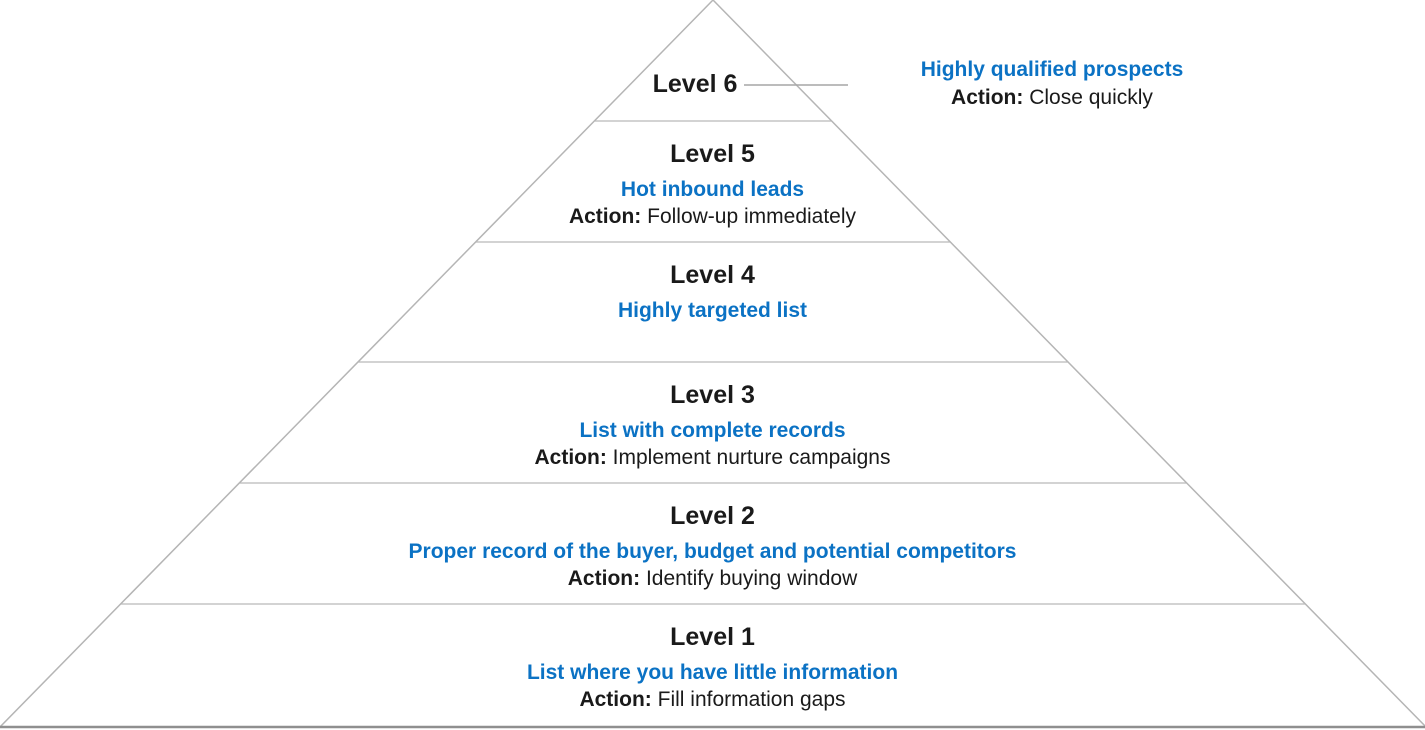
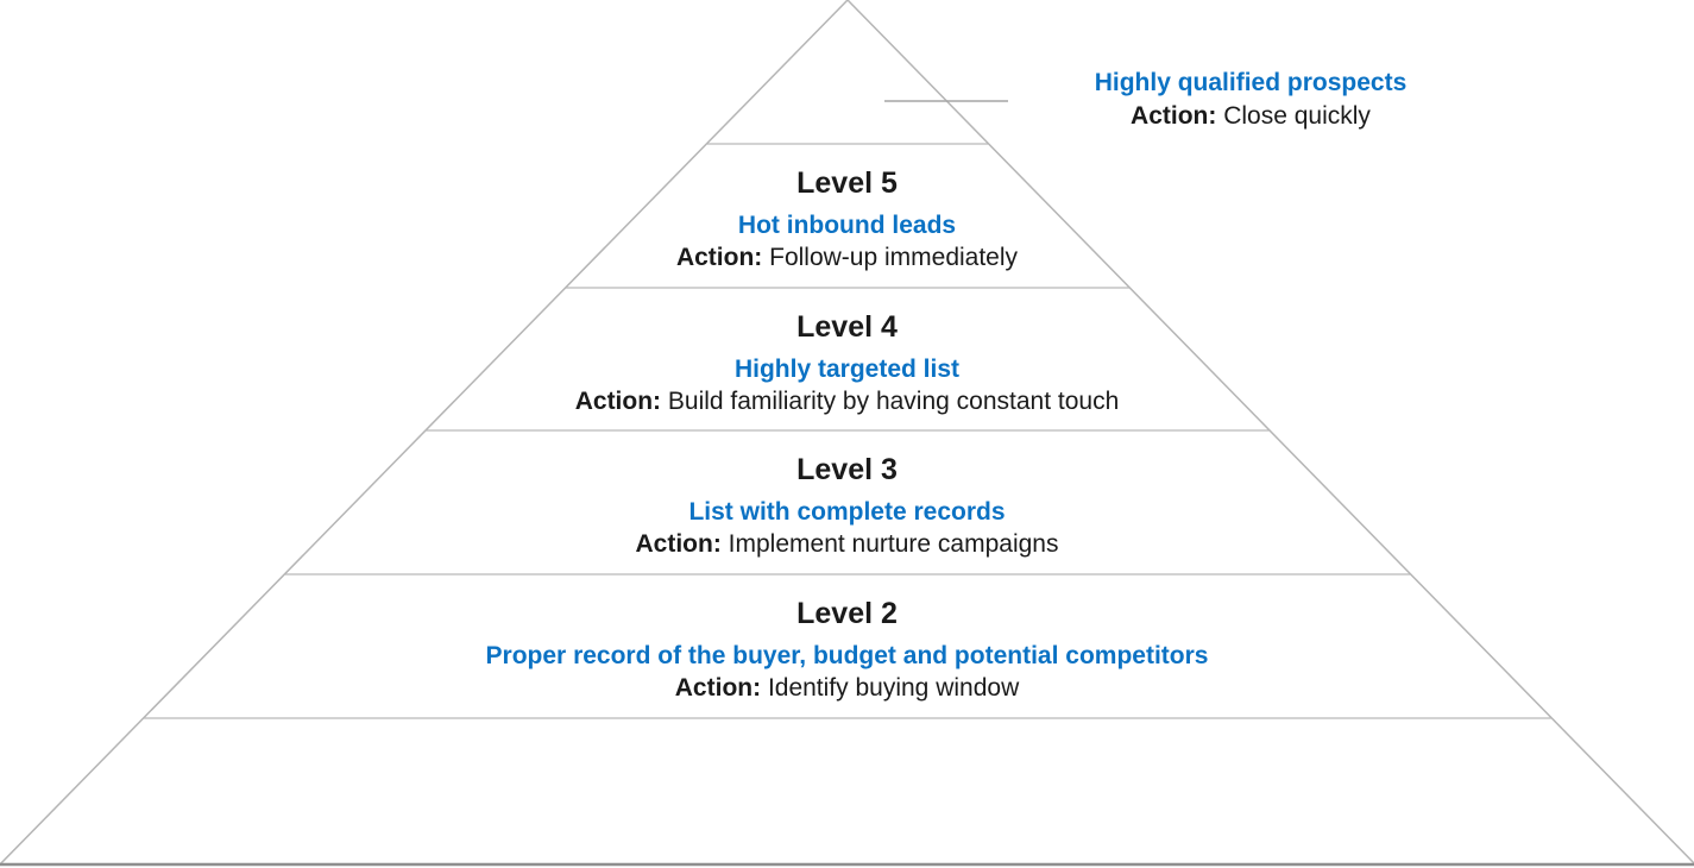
- Level 6
  Highly qualified prospects
  Action: Close quickly
  Level 5
  Hot inbound leads
  Action: Follow-up immediately
  Level 4
  Highly targeted list
+ Action: Build familiarity by having constant touch
  Level 3
  List with complete records
  Action: Implement nurture campaigns
  Level 2
  Proper record of the buyer, budget and potential competitors
  Action: Identify buying window
- Level 1
- List where you have little information
- Action: Fill information gaps
